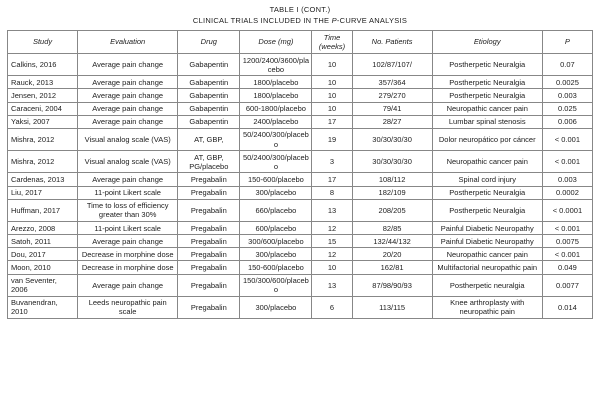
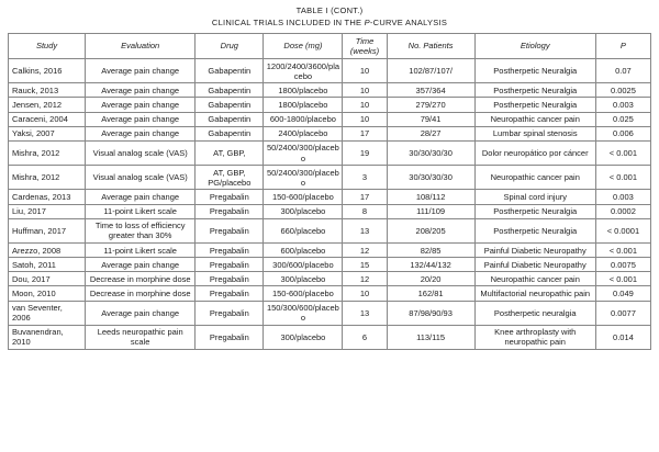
  TABLE I (CONT.)
  CLINICAL TRIALS INCLUDED IN THE P-CURVE ANALYSIS
  Study	Evaluation	Drug	Dose (mg)	Time (weeks)	No. Patients	Etiology	P
  Calkins, 2016	Average pain change	Gabapentin	1200/2400/3600/placebo	10	102/87/107/	Postherpetic Neuralgia	0.07
  Rauck, 2013	Average pain change	Gabapentin	1800/placebo	10	357/364	Postherpetic Neuralgia	0.0025
  Jensen, 2012	Average pain change	Gabapentin	1800/placebo	10	279/270	Postherpetic Neuralgia	0.003
  Caraceni, 2004	Average pain change	Gabapentin	600-1800/placebo	10	79/41	Neuropathic cancer pain	0.025
  Yaksi, 2007	Average pain change	Gabapentin	2400/placebo	17	28/27	Lumbar spinal stenosis	0.006
  Mishra, 2012	Visual analog scale (VAS)	AT, GBP,	50/2400/300/placebo	19	30/30/30/30	Dolor neuropático por cáncer	< 0.001
  Mishra, 2012	Visual analog scale (VAS)	AT, GBP, PG/placebo	50/2400/300/placebo	3	30/30/30/30	Neuropathic cancer pain	< 0.001
  Cardenas, 2013	Average pain change	Pregabalin	150-600/placebo	17	108/112	Spinal cord injury	0.003
- Liu, 2017	11-point Likert scale	Pregabalin	300/placebo	8	182/109	Postherpetic Neuralgia	0.0002
+ Liu, 2017	11-point Likert scale	Pregabalin	300/placebo	8	111/109	Postherpetic Neuralgia	0.0002
  Huffman, 2017	Time to loss of efficiency greater than 30%	Pregabalin	660/placebo	13	208/205	Postherpetic Neuralgia	< 0.0001
  Arezzo, 2008	11-point Likert scale	Pregabalin	600/placebo	12	82/85	Painful Diabetic Neuropathy	< 0.001
  Satoh, 2011	Average pain change	Pregabalin	300/600/placebo	15	132/44/132	Painful Diabetic Neuropathy	0.0075
  Dou, 2017	Decrease in morphine dose	Pregabalin	300/placebo	12	20/20	Neuropathic cancer pain	< 0.001
  Moon, 2010	Decrease in morphine dose	Pregabalin	150-600/placebo	10	162/81	Multifactorial neuropathic pain	0.049
  van Seventer, 2006	Average pain change	Pregabalin	150/300/600/placebo	13	87/98/90/93	Postherpetic neuralgia	0.0077
  Buvanendran, 2010	Leeds neuropathic pain scale	Pregabalin	300/placebo	6	113/115	Knee arthroplasty with neuropathic pain	0.014
